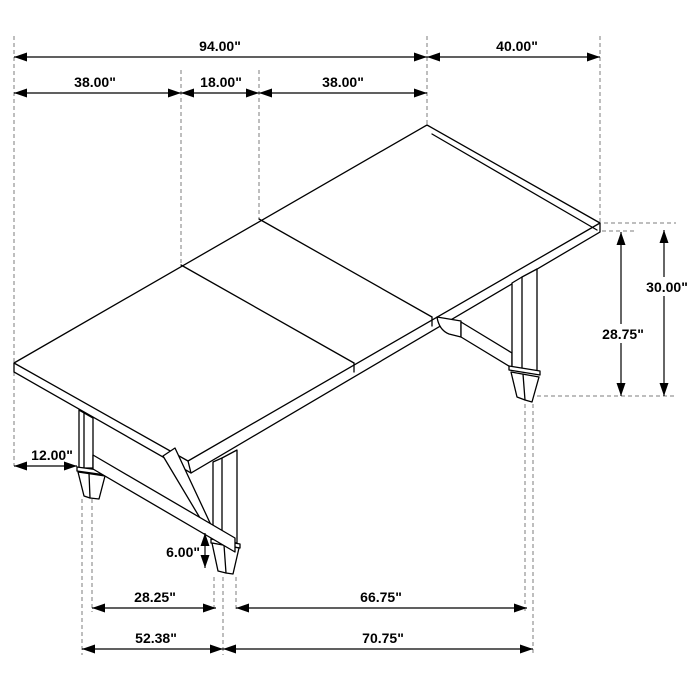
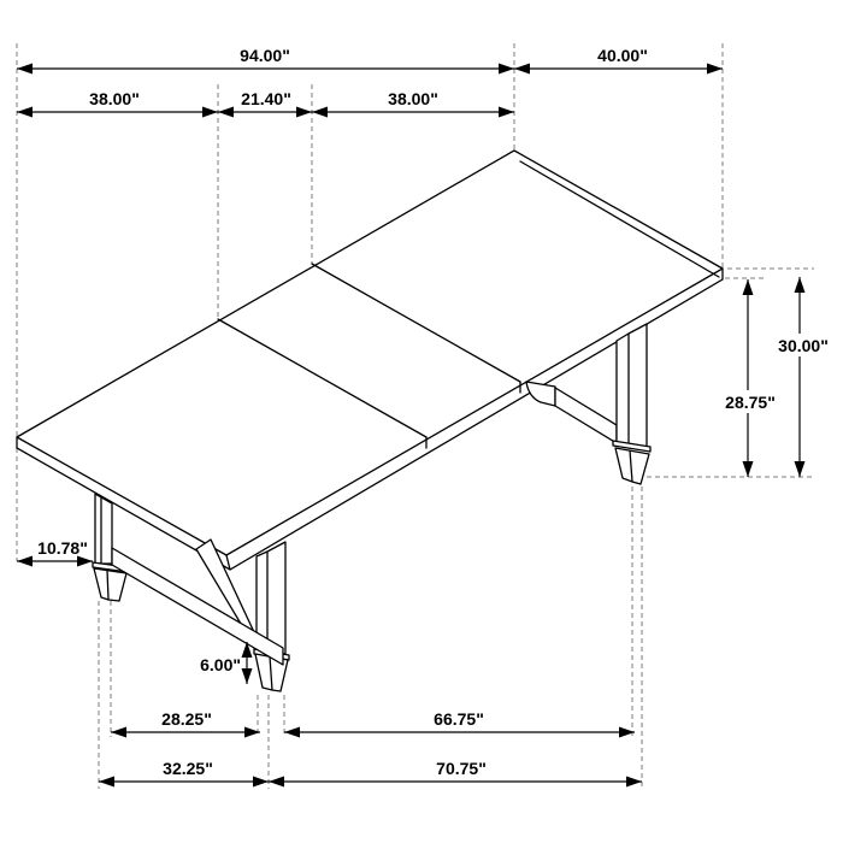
  94.00"
  40.00"
  38.00"
- 18.00"
+ 21.40"
  38.00"
  30.00"
  28.75"
- 12.00"
+ 10.78"
  6.00"
  28.25"
  66.75"
- 52.38"
+ 32.25"
  70.75"
